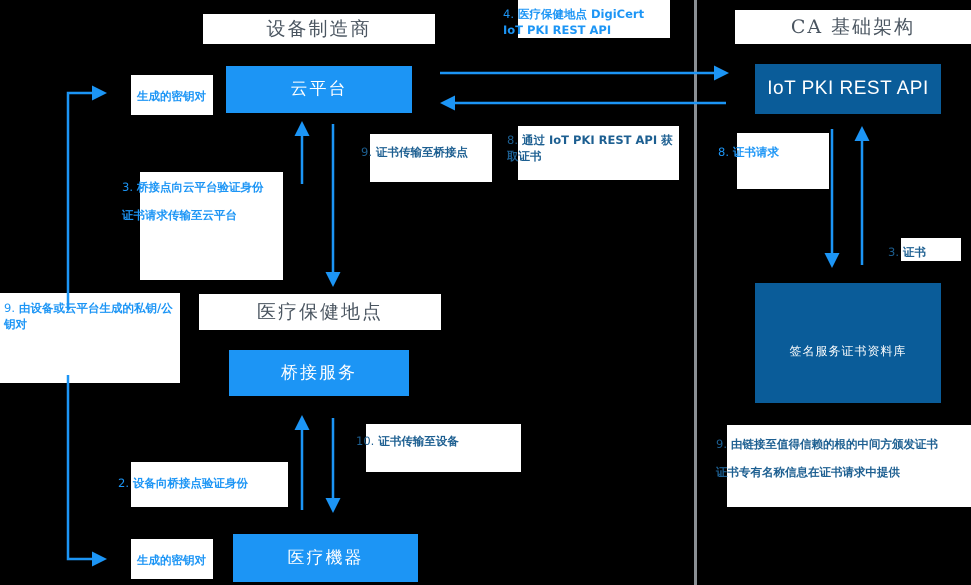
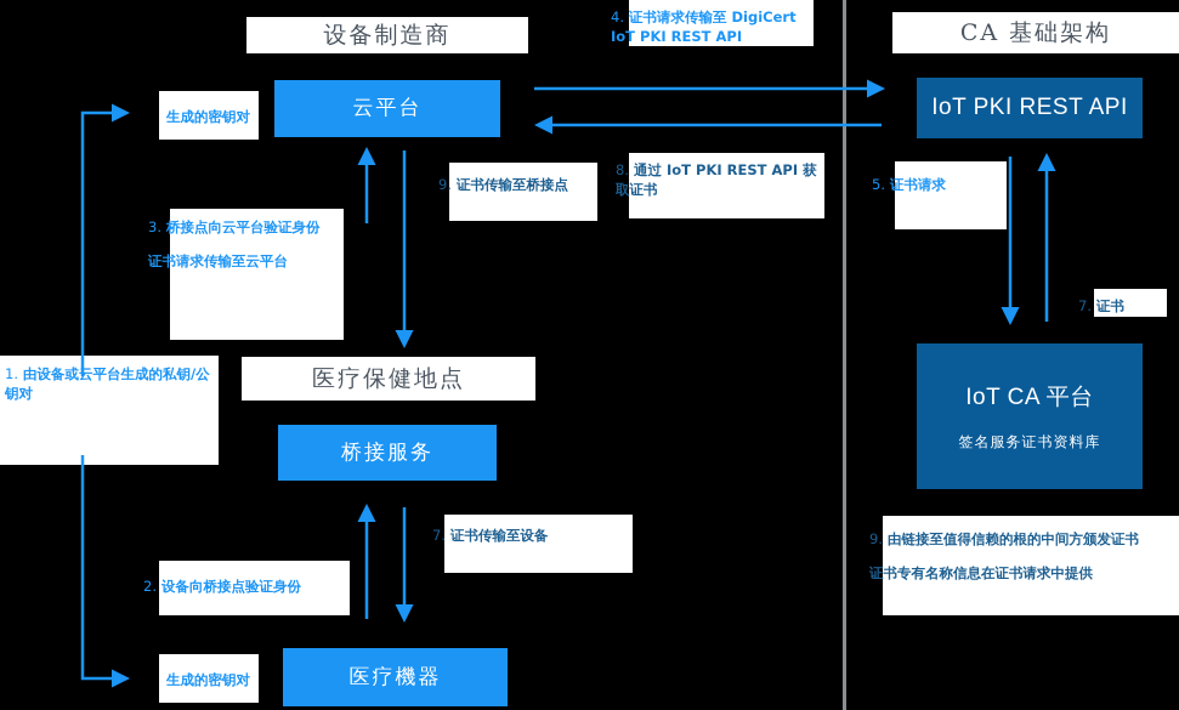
  设备制造商
  医疗保健地点
  CA 基础架构
  云平台
  桥接服务
  医疗機器
  IoT PKI REST API
+ IoT CA 平台
  签名服务证书资料库
  生成的密钥对
  生成的密钥对
- 9. 由设备或云平台生成的私钥/公钥对
+ 1. 由设备或云平台生成的私钥/公钥对
  2. 设备向桥接点验证身份
  3. 桥接点向云平台验证身份
  证书请求传输至云平台
- 4. 医疗保健地点 DigiCert IoT PKI REST API
+ 4. 证书请求传输至 DigiCert IoT PKI REST API
- 8. 证书请求
+ 5. 证书请求
  9. 由链接至值得信赖的根的中间方颁发证书
  证书专有名称信息在证书请求中提供
- 3. 证书
+ 7. 证书
  8. 通过 IoT PKI REST API 获取证书
  9. 证书传输至桥接点
- 10. 证书传输至设备
+ 7. 证书传输至设备
